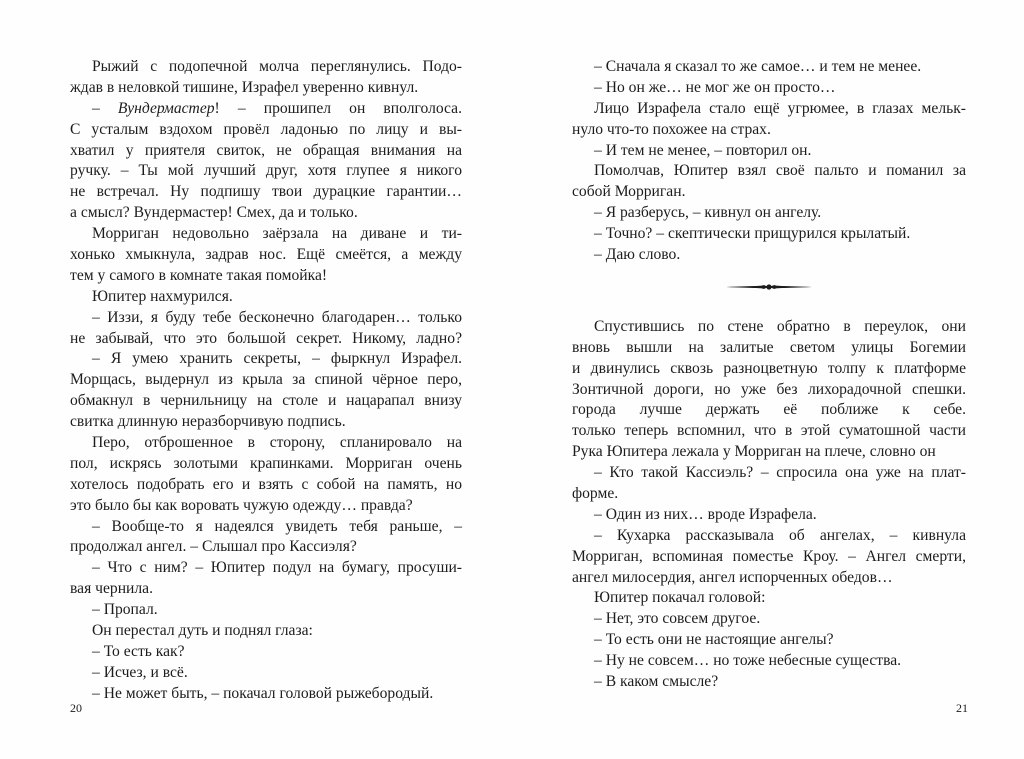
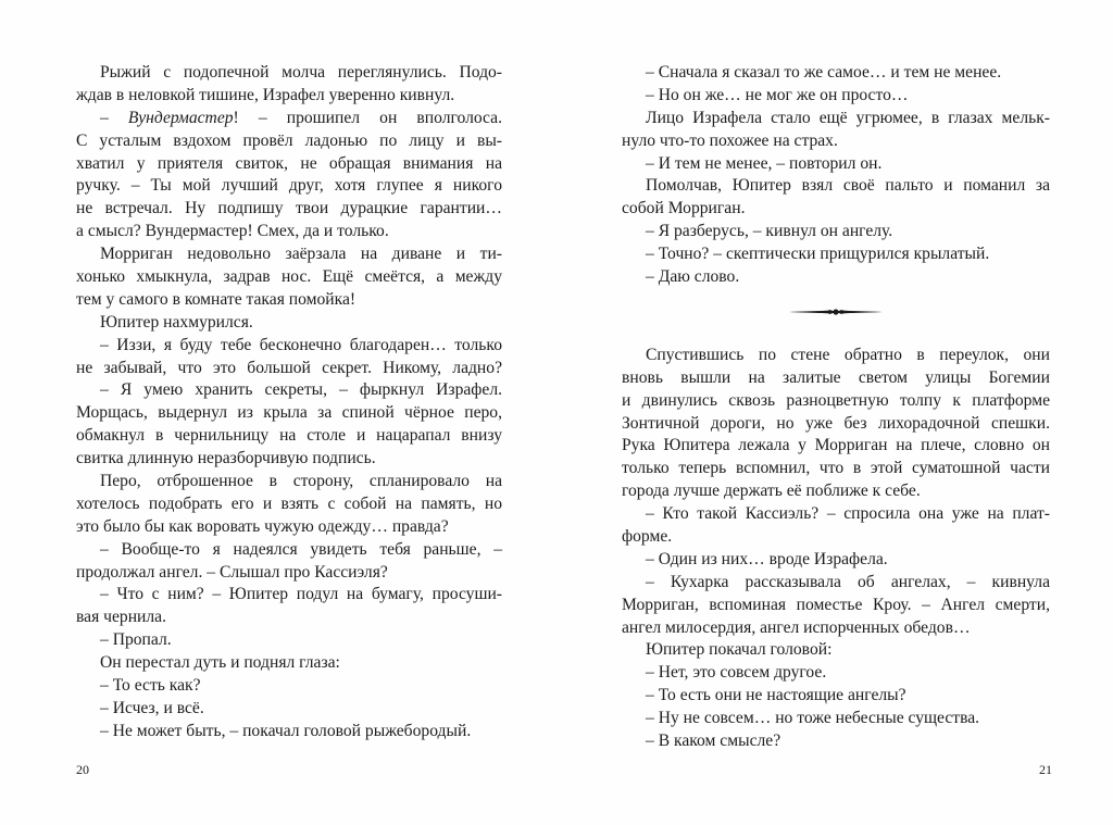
  Рыжий с подопечной молча переглянулись. Подо-
  ждав в неловкой тишине, Израфел уверенно кивнул.
  – Вундермастер! – прошипел он вполголоса.
  С усталым вздохом провёл ладонью по лицу и вы-
  хватил у приятеля свиток, не обращая внимания на
  ручку. – Ты мой лучший друг, хотя глупее я никого
  не встречал. Ну подпишу твои дурацкие гарантии…
  а смысл? Вундермастер! Смех, да и только.
  Морриган недовольно заёрзала на диване и ти-
  хонько хмыкнула, задрав нос. Ещё смеётся, а между
  тем у самого в комнате такая помойка!
  Юпитер нахмурился.
  – Иззи, я буду тебе бесконечно благодарен… только
  не забывай, что это большой секрет. Никому, ладно?
  – Я умею хранить секреты, – фыркнул Израфел.
  Морщась, выдернул из крыла за спиной чёрное перо,
  обмакнул в чернильницу на столе и нацарапал внизу
  свитка длинную неразборчивую подпись.
  Перо, отброшенное в сторону, спланировало на
- пол, искрясь золотыми крапинками. Морриган очень
  хотелось подобрать его и взять с собой на память, но
  это было бы как воровать чужую одежду… правда?
  – Вообще-то я надеялся увидеть тебя раньше, –
  продолжал ангел. – Слышал про Кассиэля?
  – Что с ним? – Юпитер подул на бумагу, просуши-
  вая чернила.
  – Пропал.
  Он перестал дуть и поднял глаза:
  – То есть как?
  – Исчез, и всё.
  – Не может быть, – покачал головой рыжебородый.
  20
  – Сначала я сказал то же самое… и тем не менее.
  – Но он же… не мог же он просто…
  Лицо Израфела стало ещё угрюмее, в глазах мельк-
  нуло что-то похожее на страх.
  – И тем не менее, – повторил он.
  Помолчав, Юпитер взял своё пальто и поманил за
  собой Морриган.
  – Я разберусь, – кивнул он ангелу.
  – Точно? – скептически прищурился крылатый.
  – Даю слово.
  Спустившись по стене обратно в переулок, они
  вновь вышли на залитые светом улицы Богемии
  и двинулись сквозь разноцветную толпу к платформе
  Зонтичной дороги, но уже без лихорадочной спешки.
- города лучше держать её поближе к себе.
+ Рука Юпитера лежала у Морриган на плече, словно он
  только теперь вспомнил, что в этой суматошной части
- Рука Юпитера лежала у Морриган на плече, словно он
+ города лучше держать её поближе к себе.
  – Кто такой Кассиэль? – спросила она уже на плат-
  форме.
  – Один из них… вроде Израфела.
  – Кухарка рассказывала об ангелах, – кивнула
  Морриган, вспоминая поместье Кроу. – Ангел смерти,
  ангел милосердия, ангел испорченных обедов…
  Юпитер покачал головой:
  – Нет, это совсем другое.
  – То есть они не настоящие ангелы?
  – Ну не совсем… но тоже небесные существа.
  – В каком смысле?
  21
